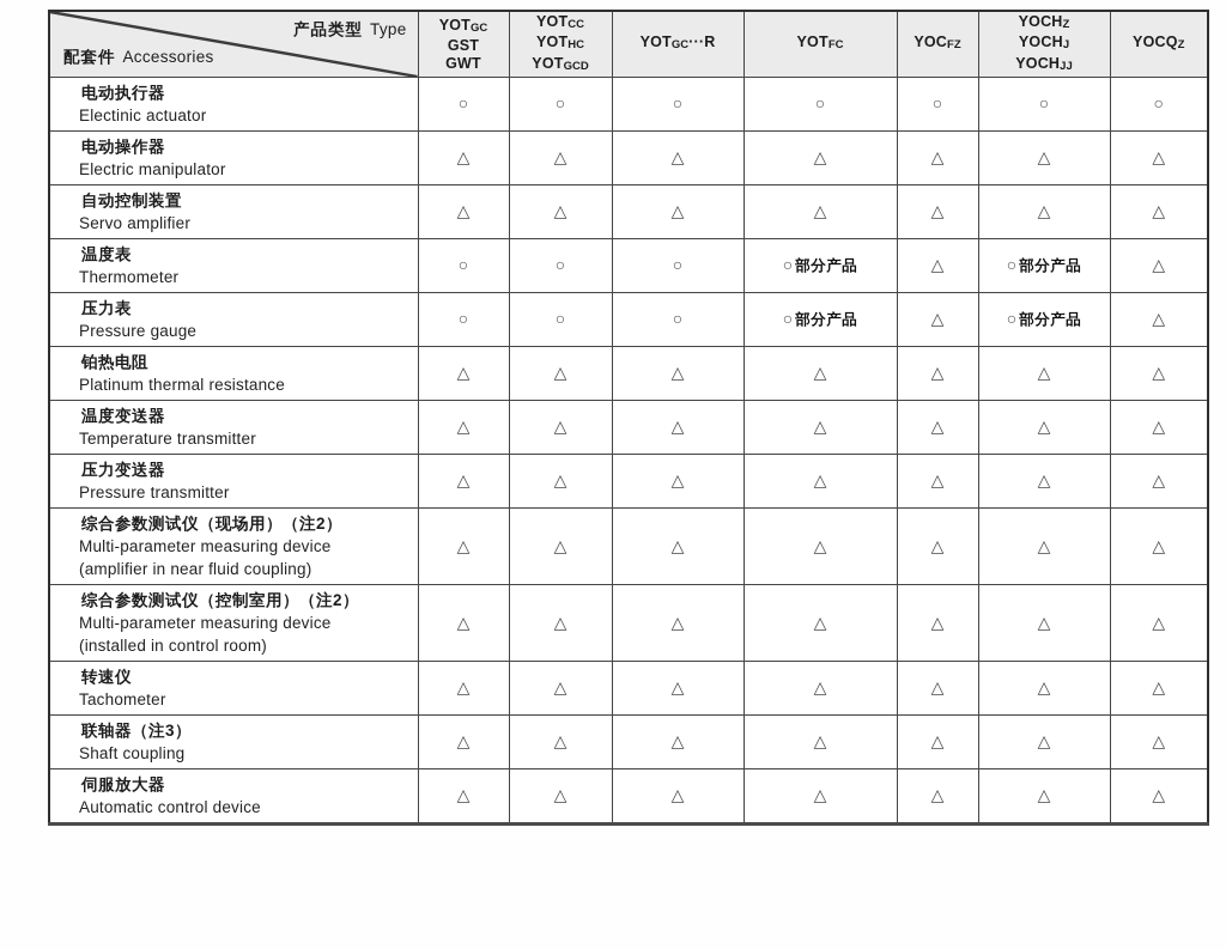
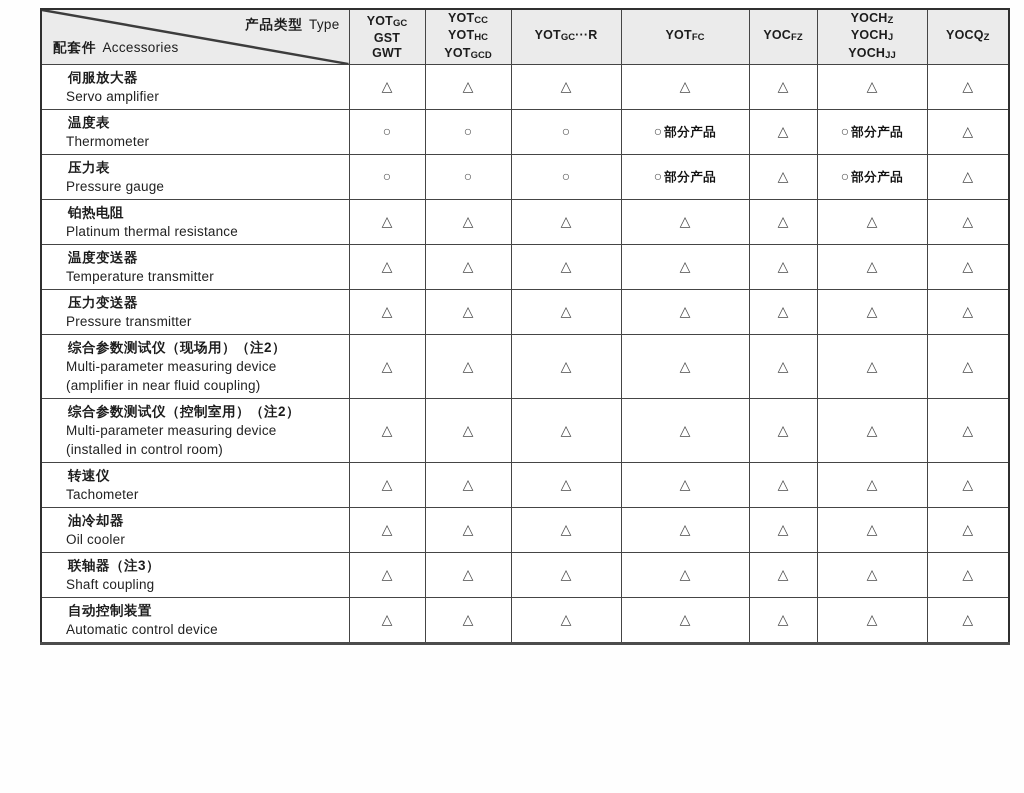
  产品类型 Type 配套件 Accessories	YOTGCGSTGWT	YOTCCYOTHCYOTGCD	YOTGC···R	YOTFC	YOCFZ	YOCHZYOCHJYOCHJJ	YOCQZ
- 电动执行器Electinic actuator	○	○	○	○	○	○	○
- 电动操作器Electric manipulator	△	△	△	△	△	△	△
- 自动控制装置Servo amplifier	△	△	△	△	△	△	△
+ 伺服放大器Servo amplifier	△	△	△	△	△	△	△
  温度表Thermometer	○	○	○	○ 部分产品	△	○ 部分产品	△
  压力表Pressure gauge	○	○	○	○ 部分产品	△	○ 部分产品	△
  铂热电阻Platinum thermal resistance	△	△	△	△	△	△	△
  温度变送器Temperature transmitter	△	△	△	△	△	△	△
  压力变送器Pressure transmitter	△	△	△	△	△	△	△
  综合参数测试仪（现场用）（注2）Multi-parameter measuring device(amplifier in near fluid coupling)	△	△	△	△	△	△	△
  综合参数测试仪（控制室用）（注2）Multi-parameter measuring device(installed in control room)	△	△	△	△	△	△	△
  转速仪Tachometer	△	△	△	△	△	△	△
+ 油冷却器Oil cooler	△	△	△	△	△	△	△
  联轴器（注3）Shaft coupling	△	△	△	△	△	△	△
- 伺服放大器Automatic control device	△	△	△	△	△	△	△
+ 自动控制装置Automatic control device	△	△	△	△	△	△	△
